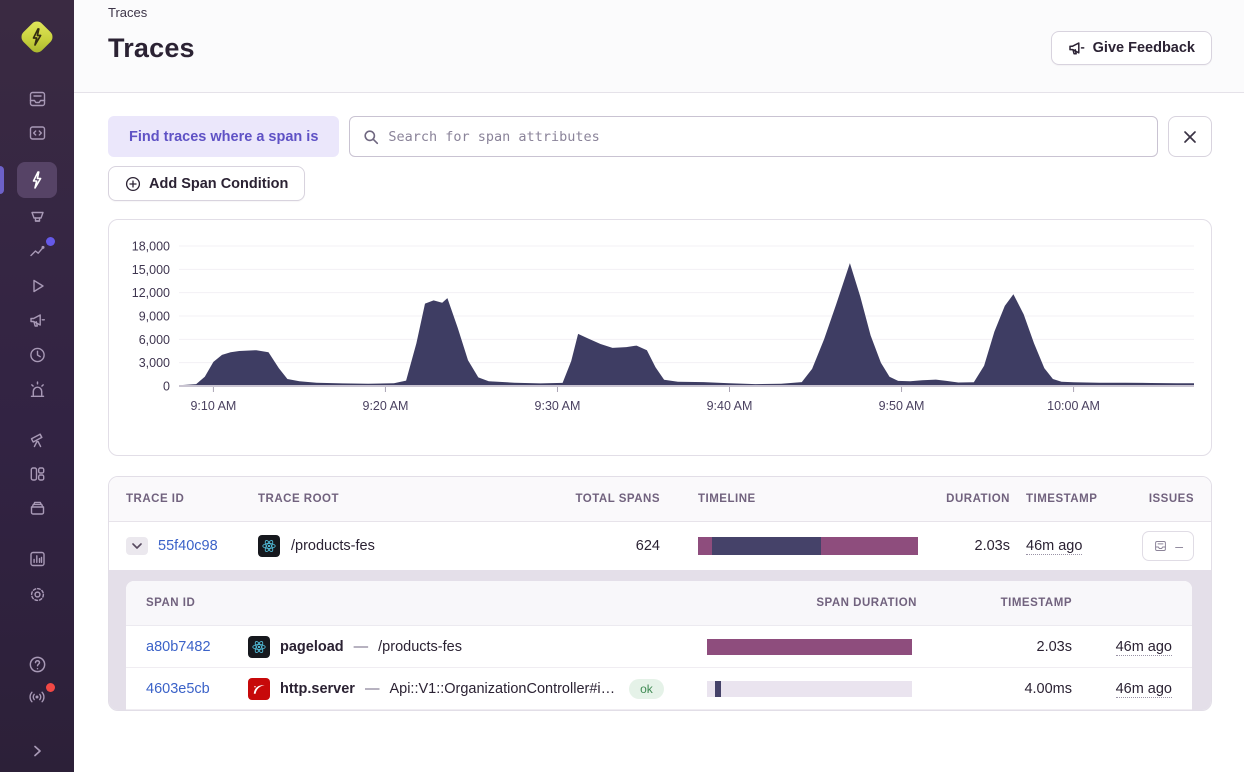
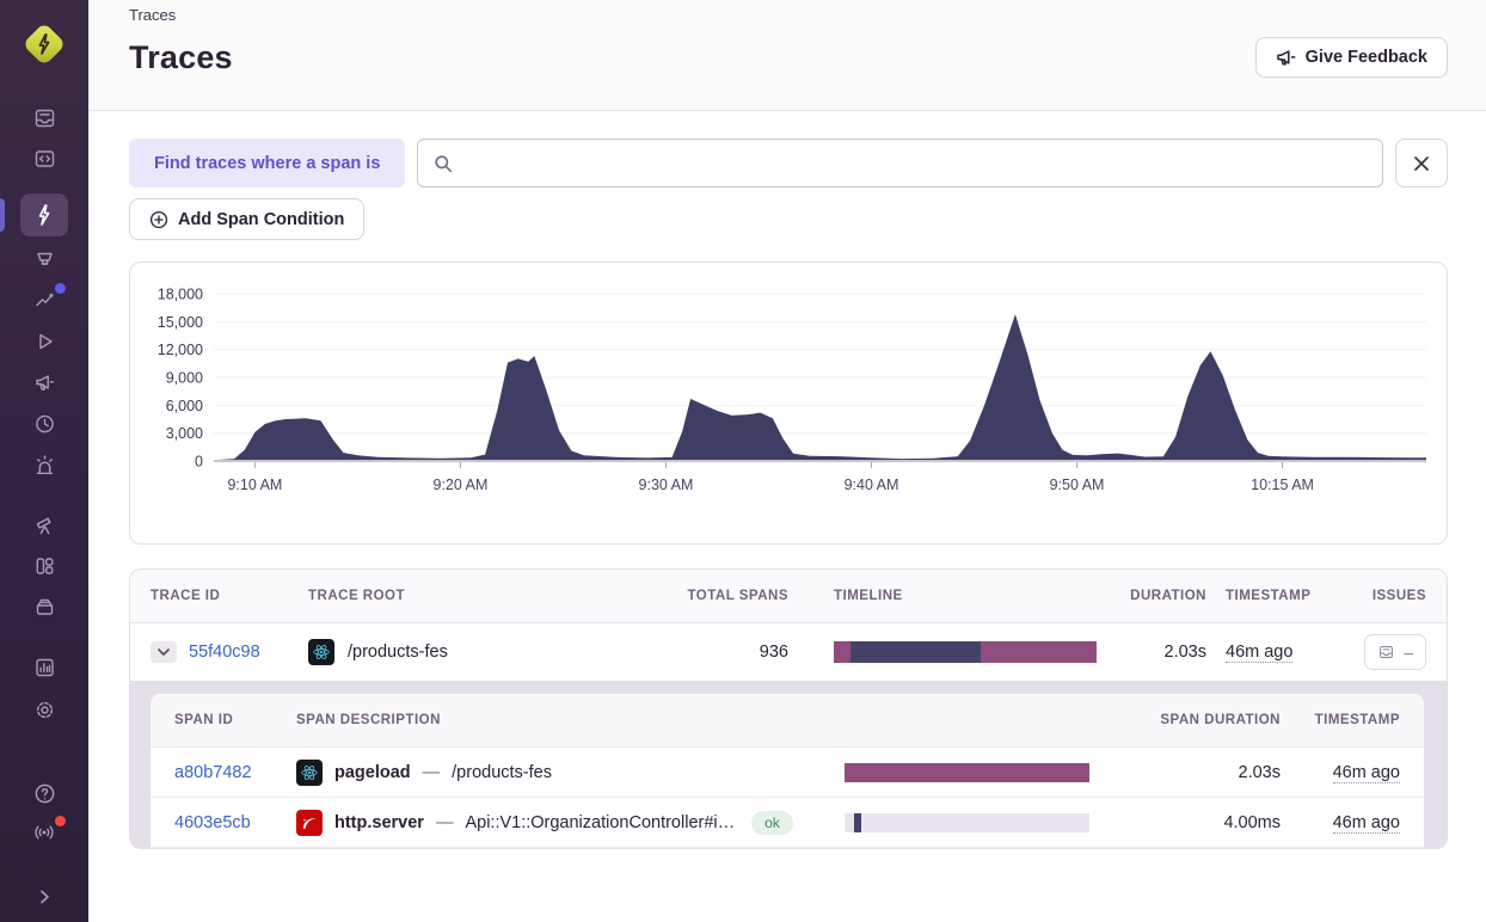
  Traces
  Traces
  Give Feedback
  Find traces where a span is
- Search for span attributes
  Add Span Condition
  0
  3,000
  6,000
  9,000
  12,000
  15,000
  18,000
  9:10 AM
  9:20 AM
  9:30 AM
  9:40 AM
  9:50 AM
- 10:00 AM
+ 10:15 AM
  TRACE ID
  TRACE ROOT
  TOTAL SPANS
  TIMELINE
  DURATION
  TIMESTAMP
  ISSUES
  55f40c98
  /products-fes
- 624
+ 936
  2.03s
  46m ago
  –
  SPAN ID
+ SPAN DESCRIPTION
  SPAN DURATION
  TIMESTAMP
  a80b7482
  pageload
  —
  /products-fes
  2.03s
  46m ago
  4603e5cb
  http.server
  —
  Api::V1::OrganizationController#i…
  ok
  4.00ms
  46m ago
